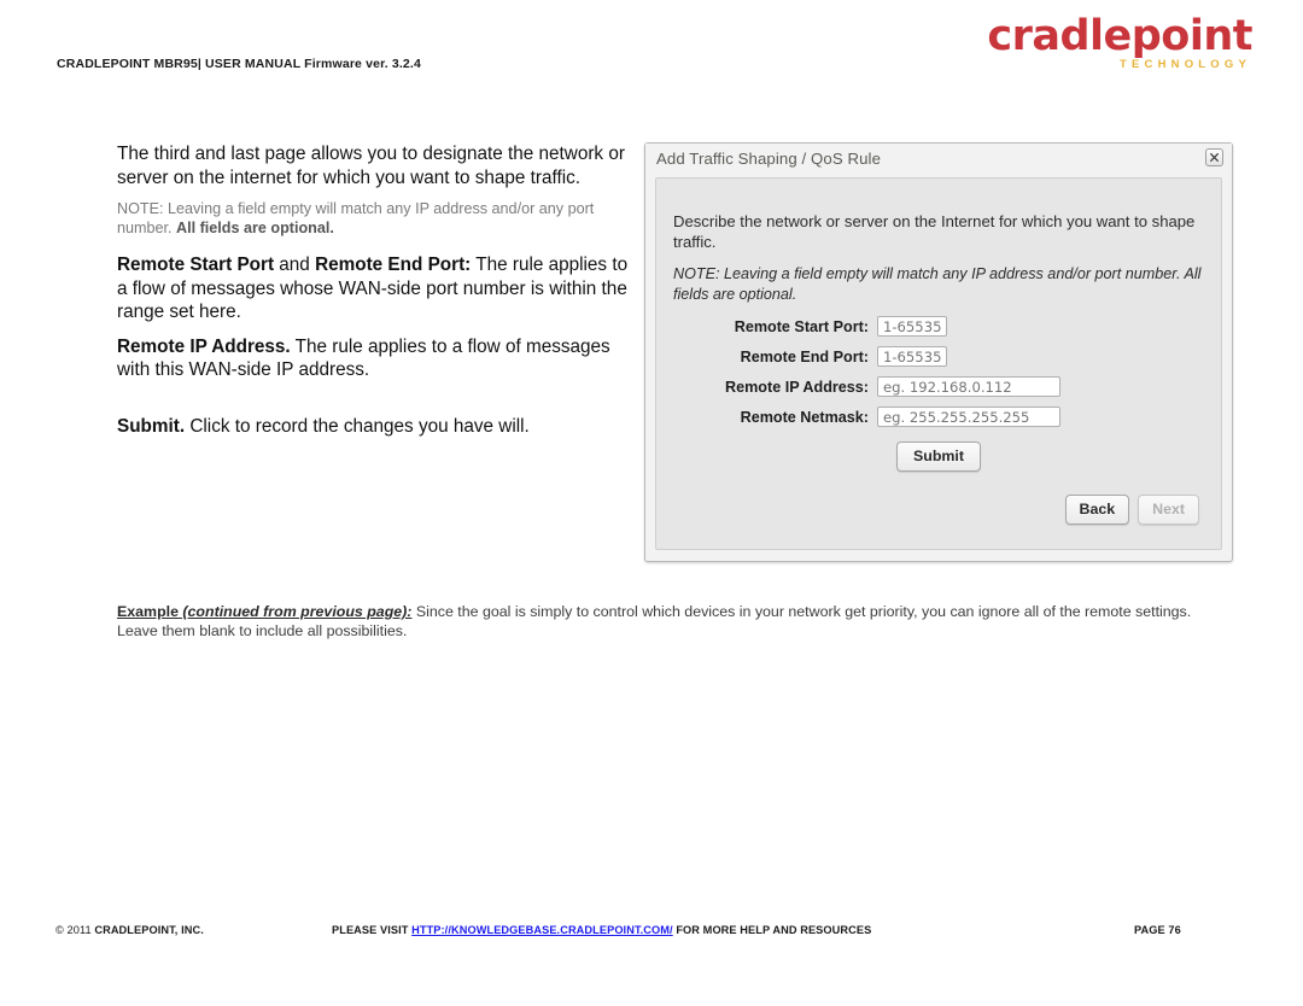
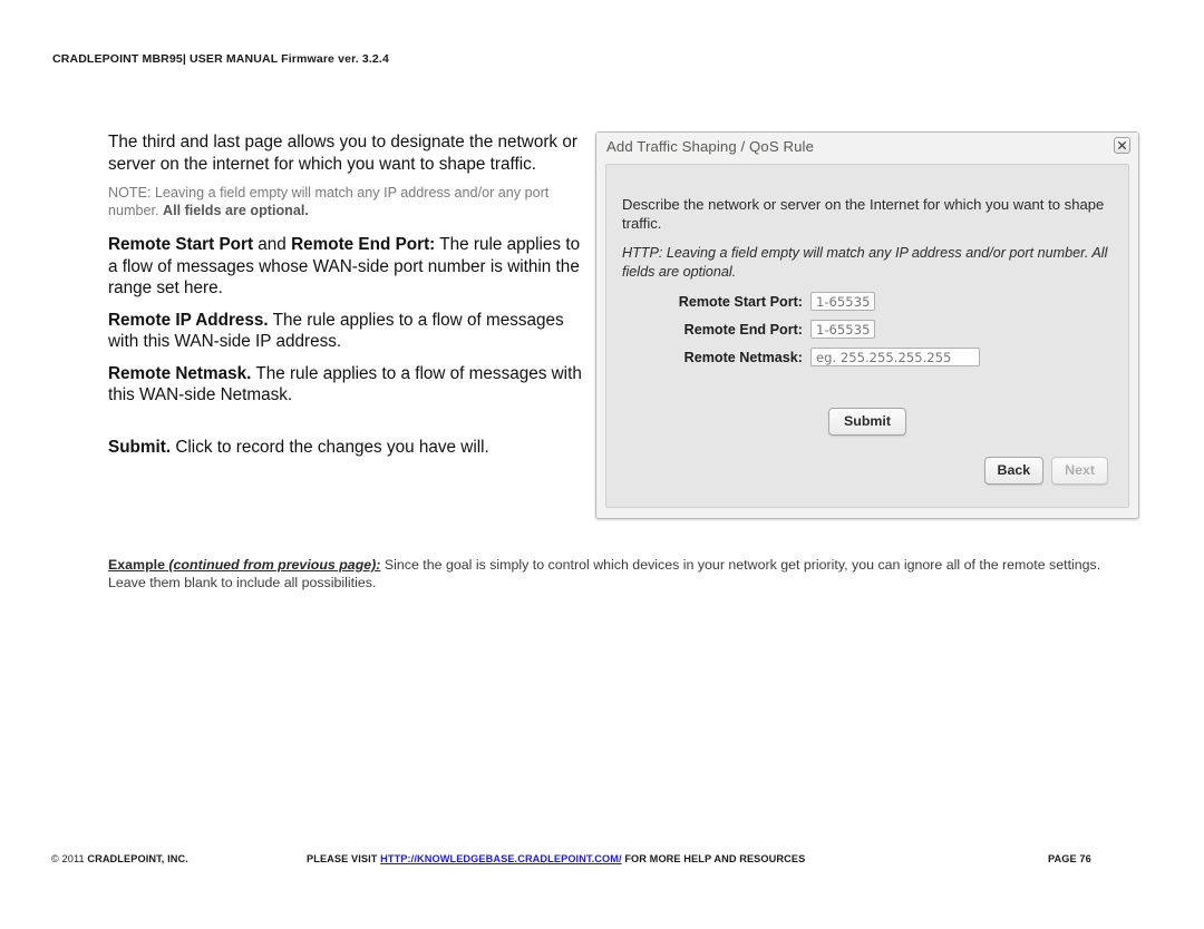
  CRADLEPOINT MBR95| USER MANUAL Firmware ver. 3.2.4
- cradlepoint
- TECHNOLOGY
  The third and last page allows you to designate the network or server on the internet for which you want to shape traffic.
  NOTE: Leaving a field empty will match any IP address and/or any port number. All fields are optional.
  Remote Start Port and Remote End Port: The rule applies to a flow of messages whose WAN-side port number is within the range set here.
  Remote IP Address. The rule applies to a flow of messages with this WAN-side IP address.
+ Remote Netmask. The rule applies to a flow of messages with this WAN-side Netmask.
  Submit. Click to record the changes you have will.
  Add Traffic Shaping / QoS Rule
  Describe the network or server on the Internet for which you want to shape traffic.
- NOTE: Leaving a field empty will match any IP address and/or port number. All fields are optional.
+ HTTP: Leaving a field empty will match any IP address and/or port number. All fields are optional.
  Remote Start Port:
  1-65535
  Remote End Port:
  1-65535
- Remote IP Address:
- eg. 192.168.0.112
  Remote Netmask:
  eg. 255.255.255.255
  Submit
  Back
  Next
  Example (continued from previous page): Since the goal is simply to control which devices in your network get priority, you can ignore all of the remote settings. Leave them blank to include all possibilities.
  © 2011 CRADLEPOINT, INC.
  PLEASE VISIT HTTP://KNOWLEDGEBASE.CRADLEPOINT.COM/ FOR MORE HELP AND RESOURCES
  PAGE 76
